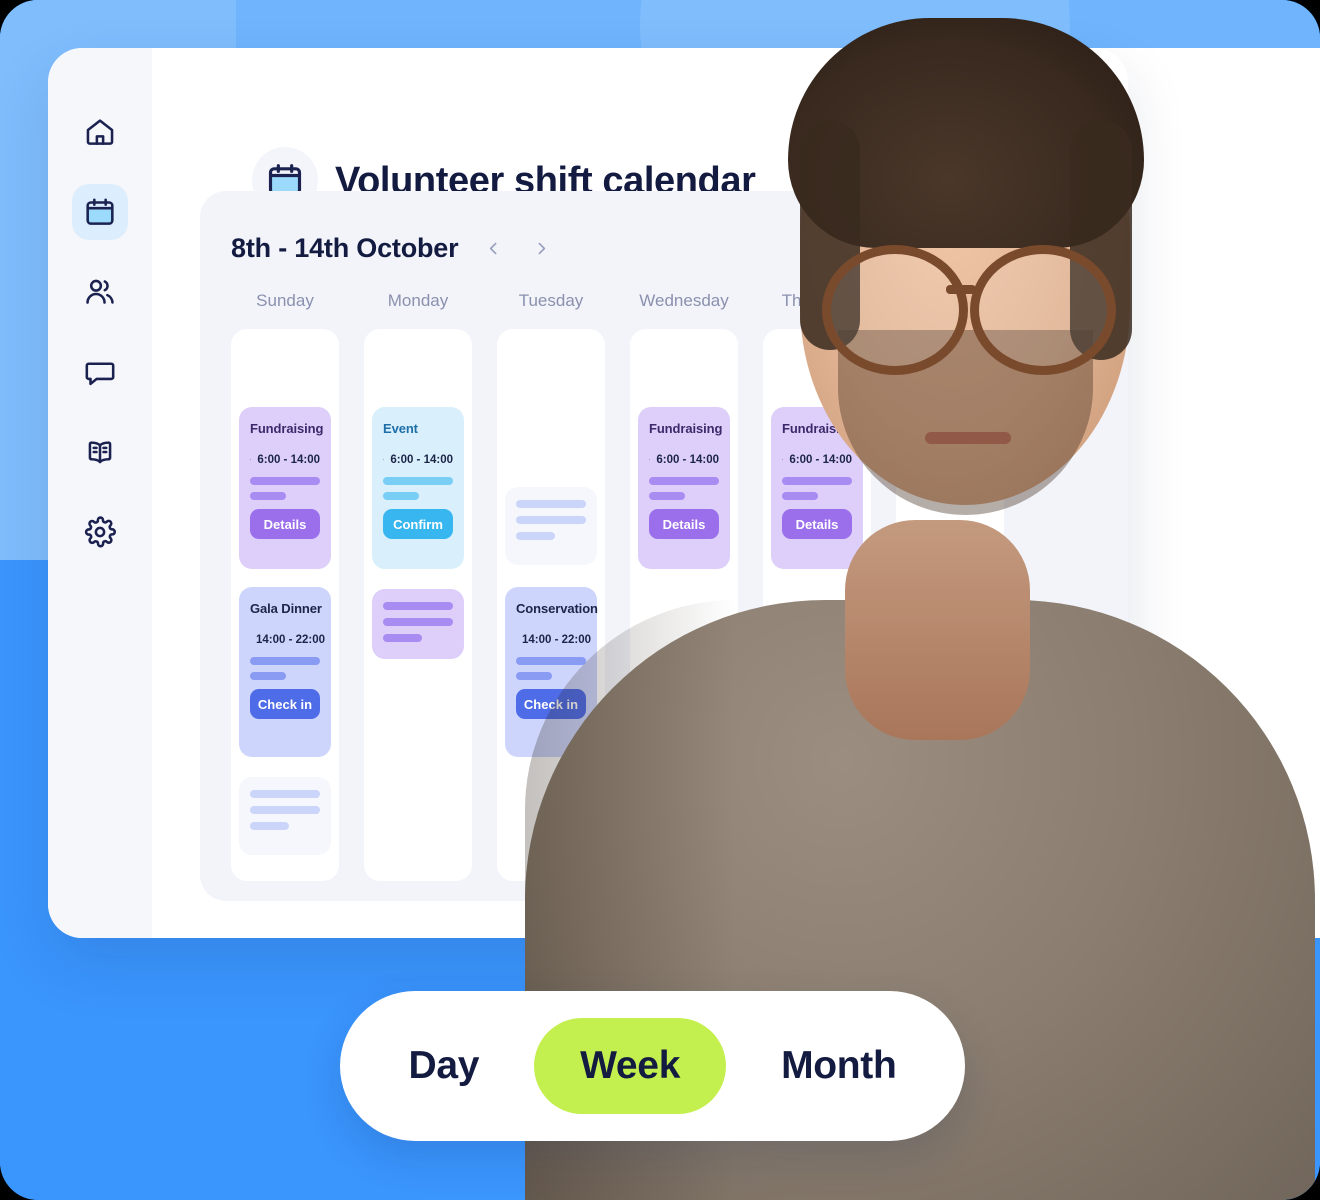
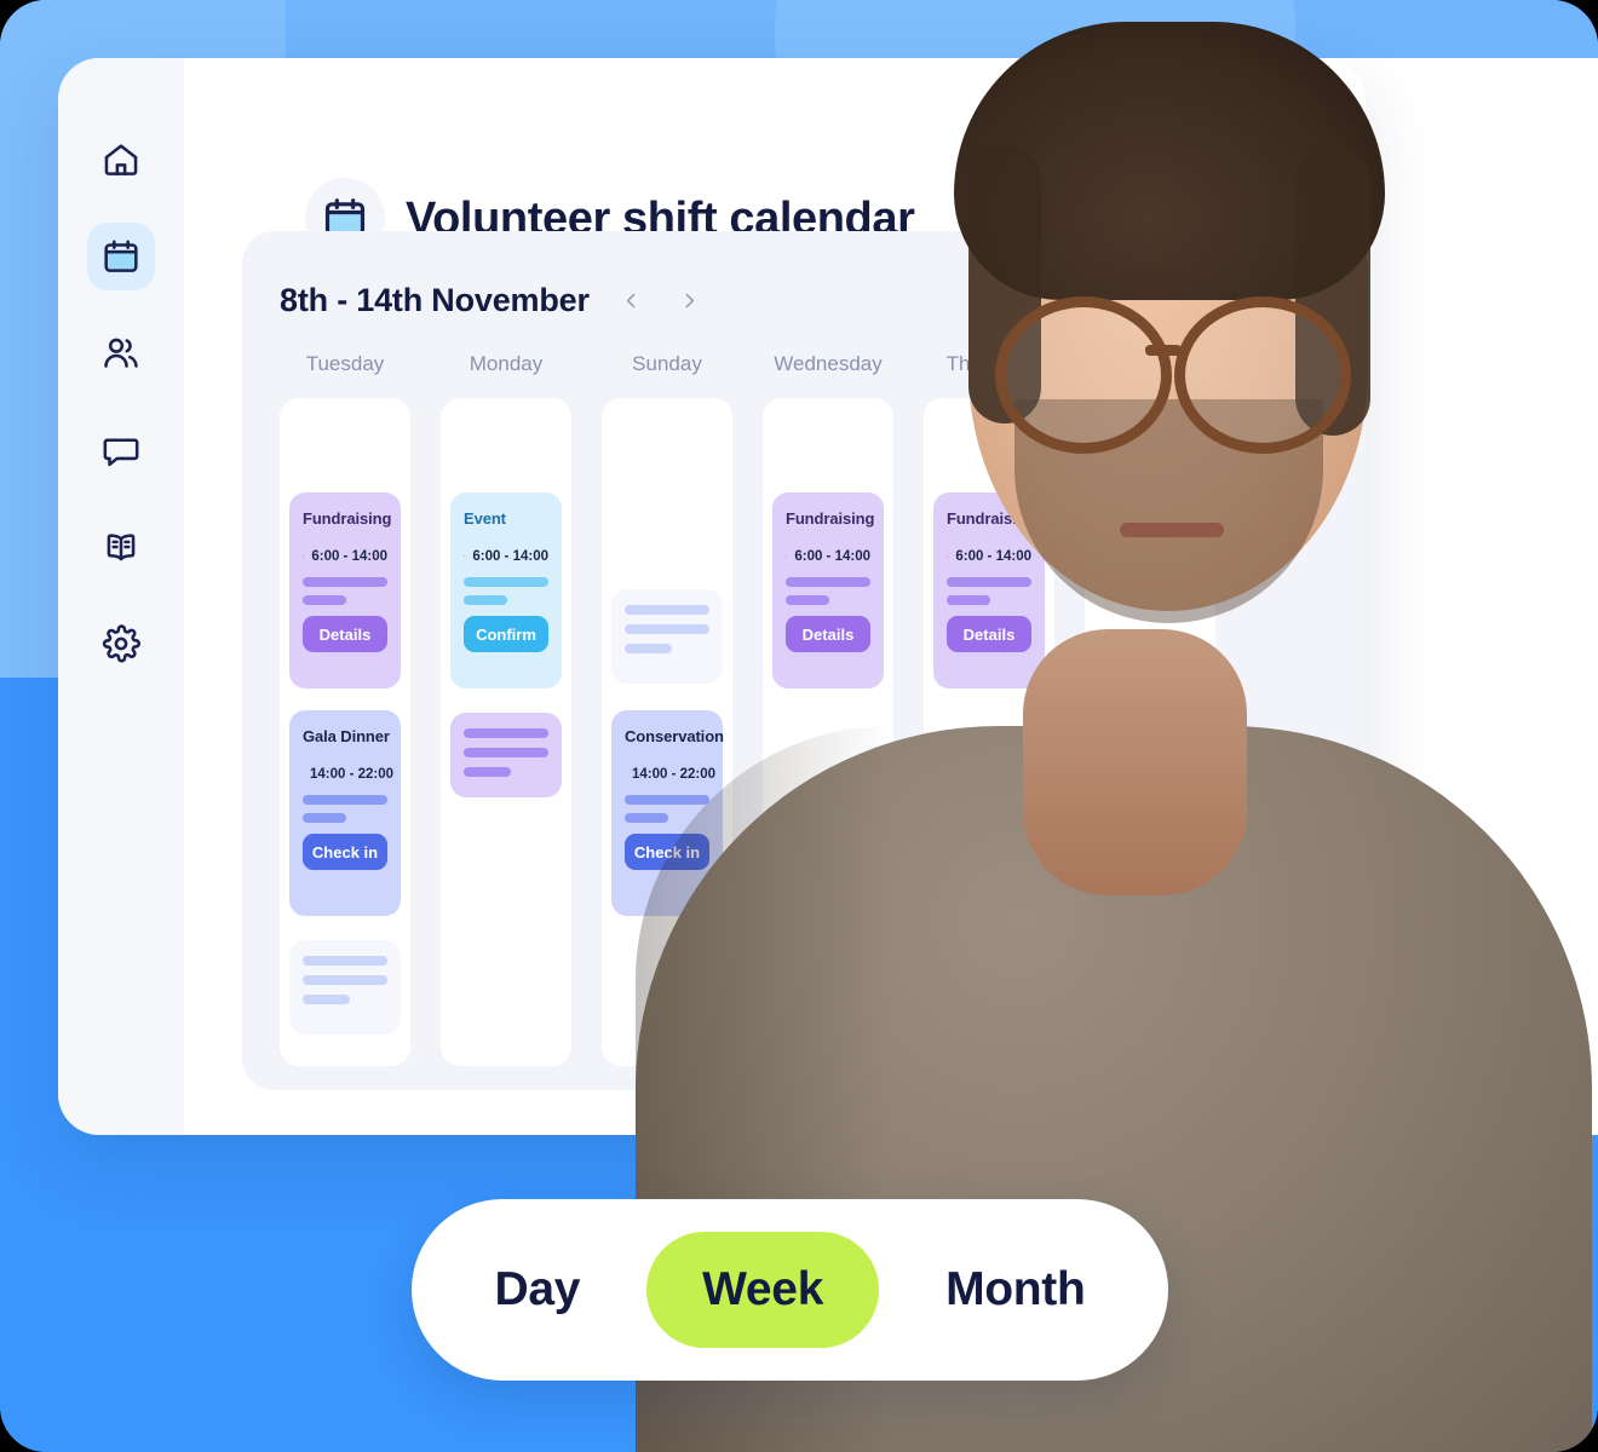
  Volunteer shift calendar
- 8th - 14th October
+ 8th - 14th November
- Sunday
+ Tuesday
  Fundraising
  6:00 - 14:00
  Details
  Gala Dinner
  14:00 - 22:00
  Check in
  Monday
  Event
  6:00 - 14:00
  Confirm
- Tuesday
+ Sunday
  Conservati
  14:00 - 22:00
  Wednesday
  Fundraising
  6:00 - 14:00
  Details
  Fundrais
  6:00 - 14:00
  Details
  Day
  Week
  Month
